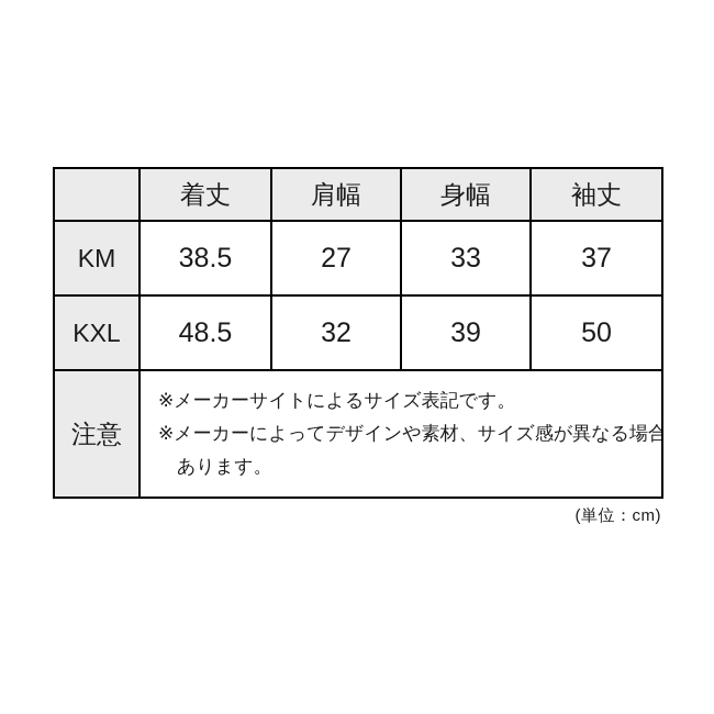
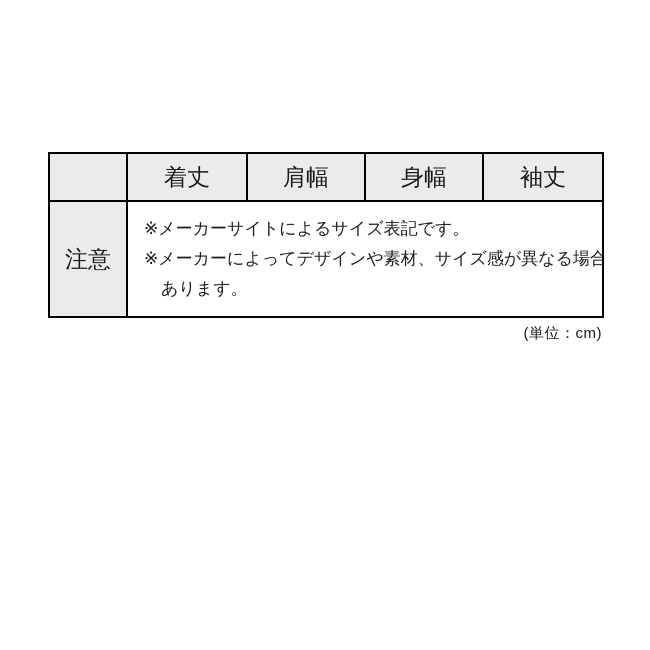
  	着丈	肩幅	身幅	袖丈
- KM	38.5	27	33	37
- KXL	48.5	32	39	50
  注意	※メーカーサイトによるサイズ表記です。 ※メーカーによってデザインや素材、サイズ感が異なる場合 あります。
  (単位：cm)
